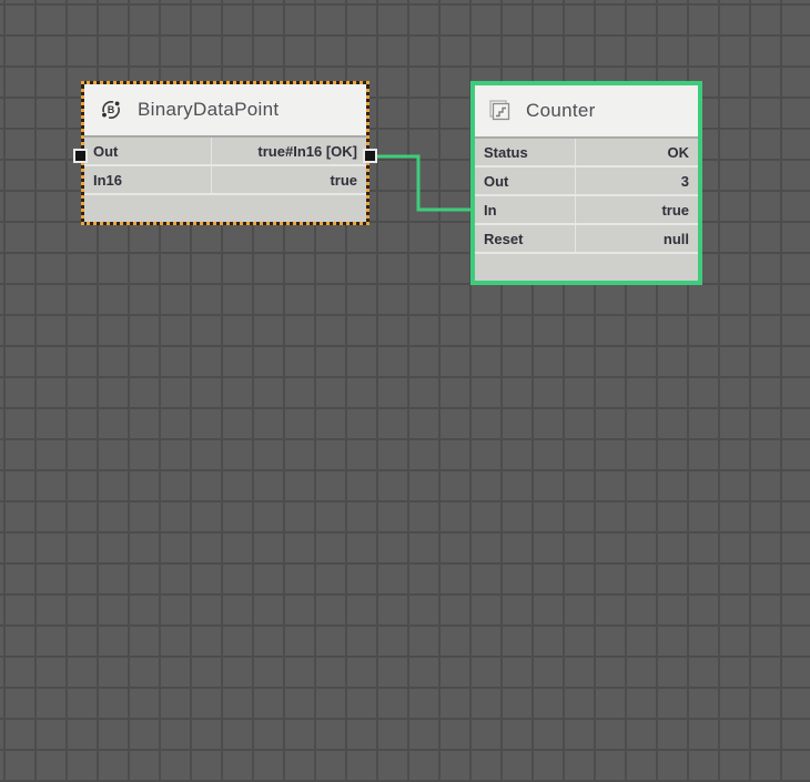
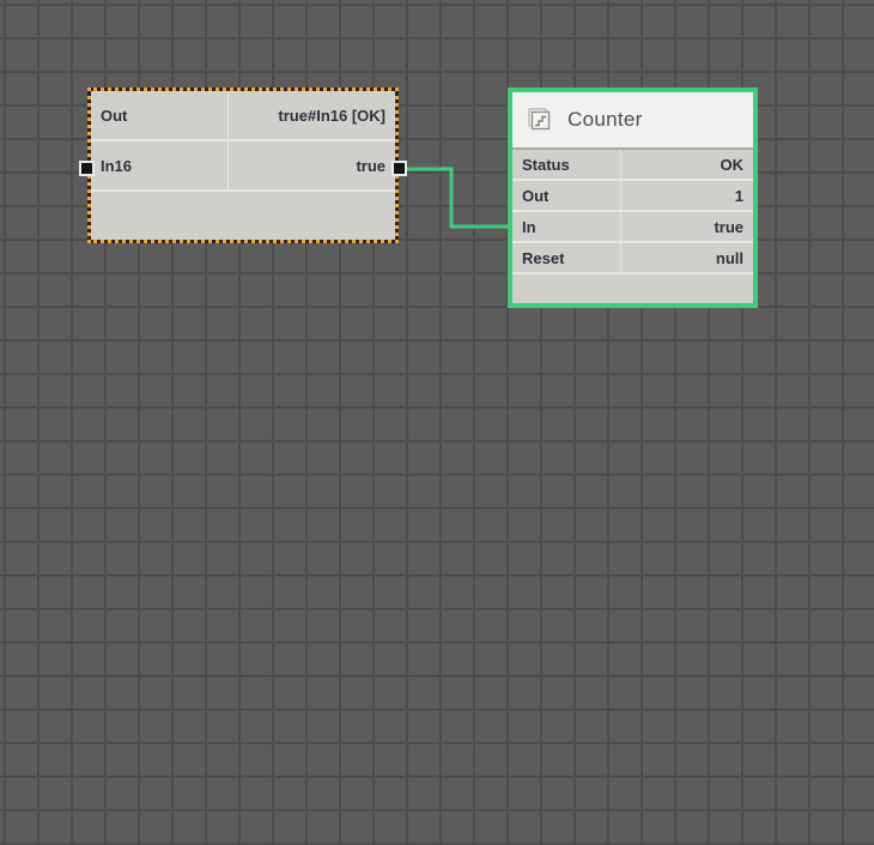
- B
- BinaryDataPoint
  Out
  true#In16 [OK]
  In16
  true
  Counter
  Status
  OK
  Out
- 3
+ 1
  In
  true
  Reset
  null
